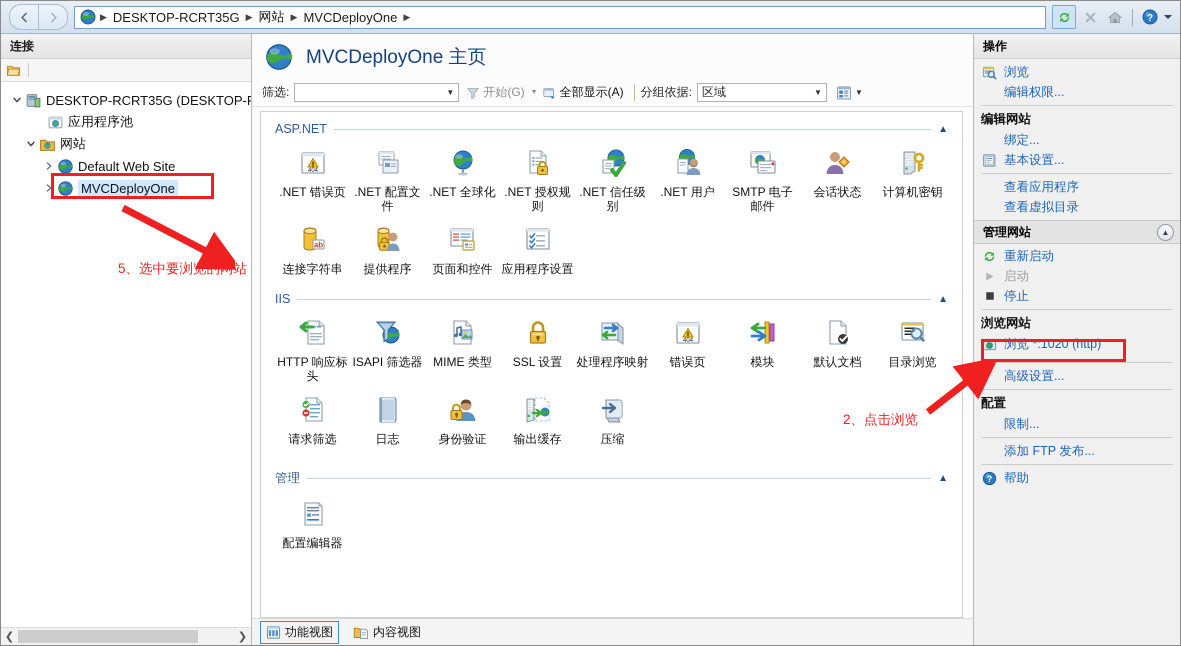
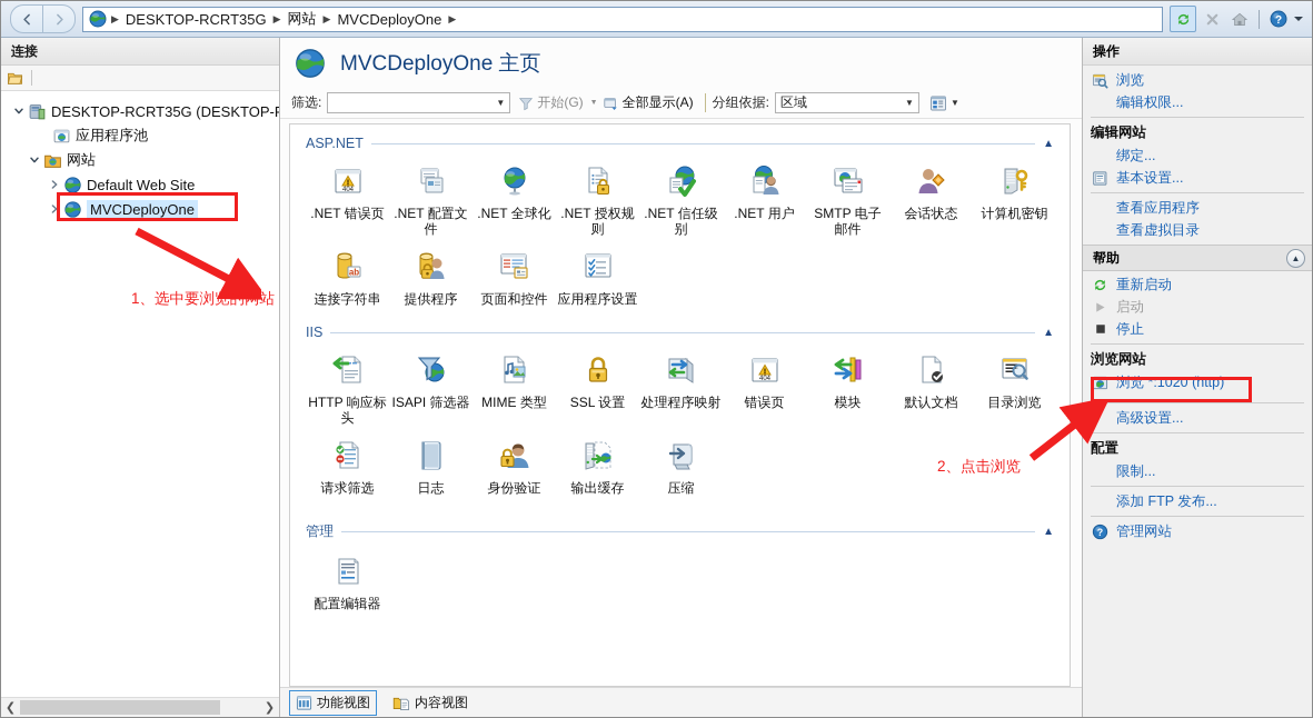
  ▶
  DESKTOP-RCRT35G
  ▶
  网站
  ▶
  MVCDeployOne
  ▶
  ?
  连接
  DESKTOP-RCRT35G (DESKTOP-
  应用程序池
  网站
  Default Web Site
  MVCDeployOne
  ❮
  ❯
  MVCDeployOne 主页
  筛选:
  ▼
  开始(G)
  全部显示(A)
  分组依据:
  区域
  ▼
  ▼
  ASP.NET
  ▲
  .NET 错误页
  .NET 配置文件
  .NET 全球化
  .NET 授权规则
  .NET 信任级别
  .NET 用户
  SMTP 电子邮件
  会话状态
  计算机密钥
  ab
  连接字符串
  提供程序
  页面和控件
  应用程序设置
  IIS
  ▲
  HTTP 响应标头
  ISAPI 筛选器
  MIME 类型
  SSL 设置
  处理程序映射
  错误页
  模块
  默认文档
  目录浏览
  请求筛选
  日志
  身份验证
  输出缓存
  压缩
  管理
  ▲
  配置编辑器
  功能视图
  内容视图
  操作
  浏览
  编辑权限...
  编辑网站
  绑定...
  基本设置...
  查看应用程序
  查看虚拟目录
- 管理网站
+ 帮助
  ▲
  重新启动
  启动
  停止
  浏览网站
  浏览 *:1020 (http)
  高级设置...
  配置
  限制...
  添加 FTP 发布...
  ?
- 帮助
+ 管理网站
- 5、选中要浏览的网站
+ 1、选中要浏览的网站
  2、点击浏览
